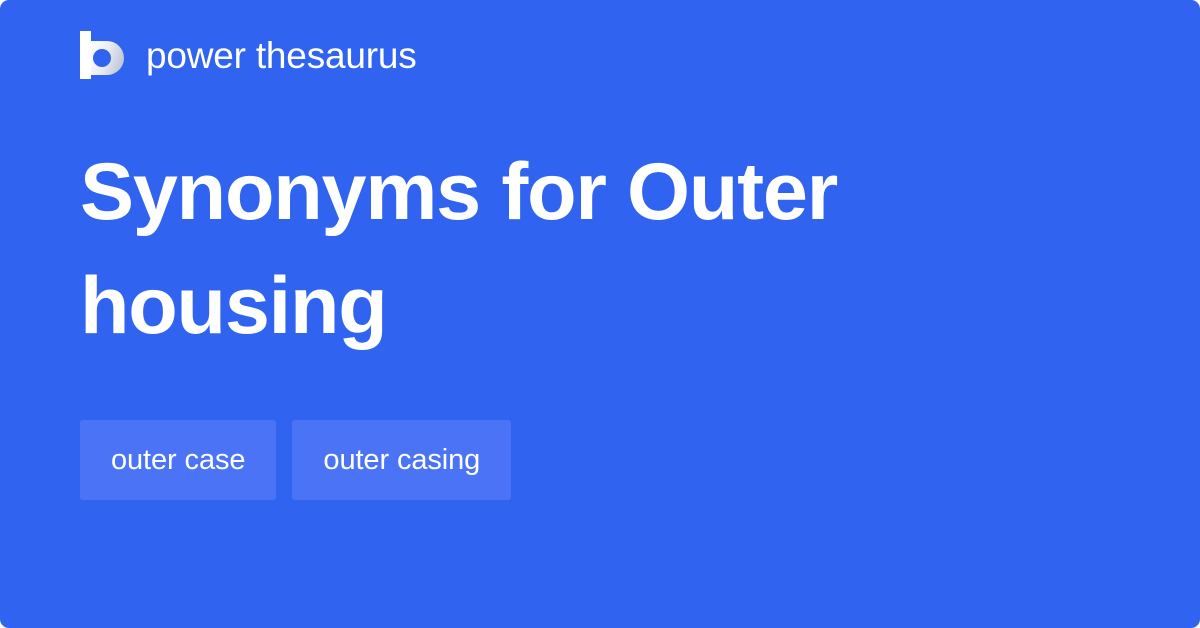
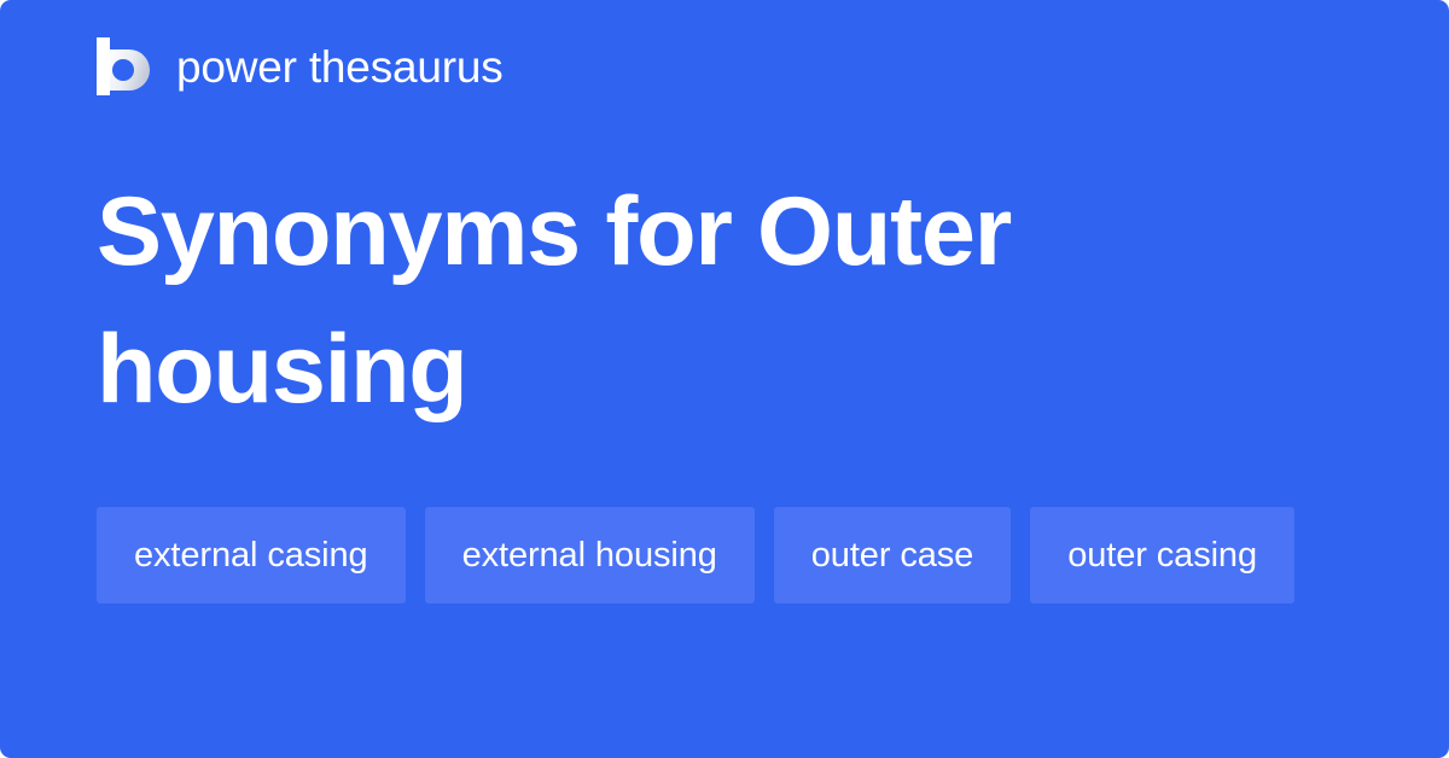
  power thesaurus
  Synonyms for Outer housing
+ external casing
+ external housing
  outer case
  outer casing
